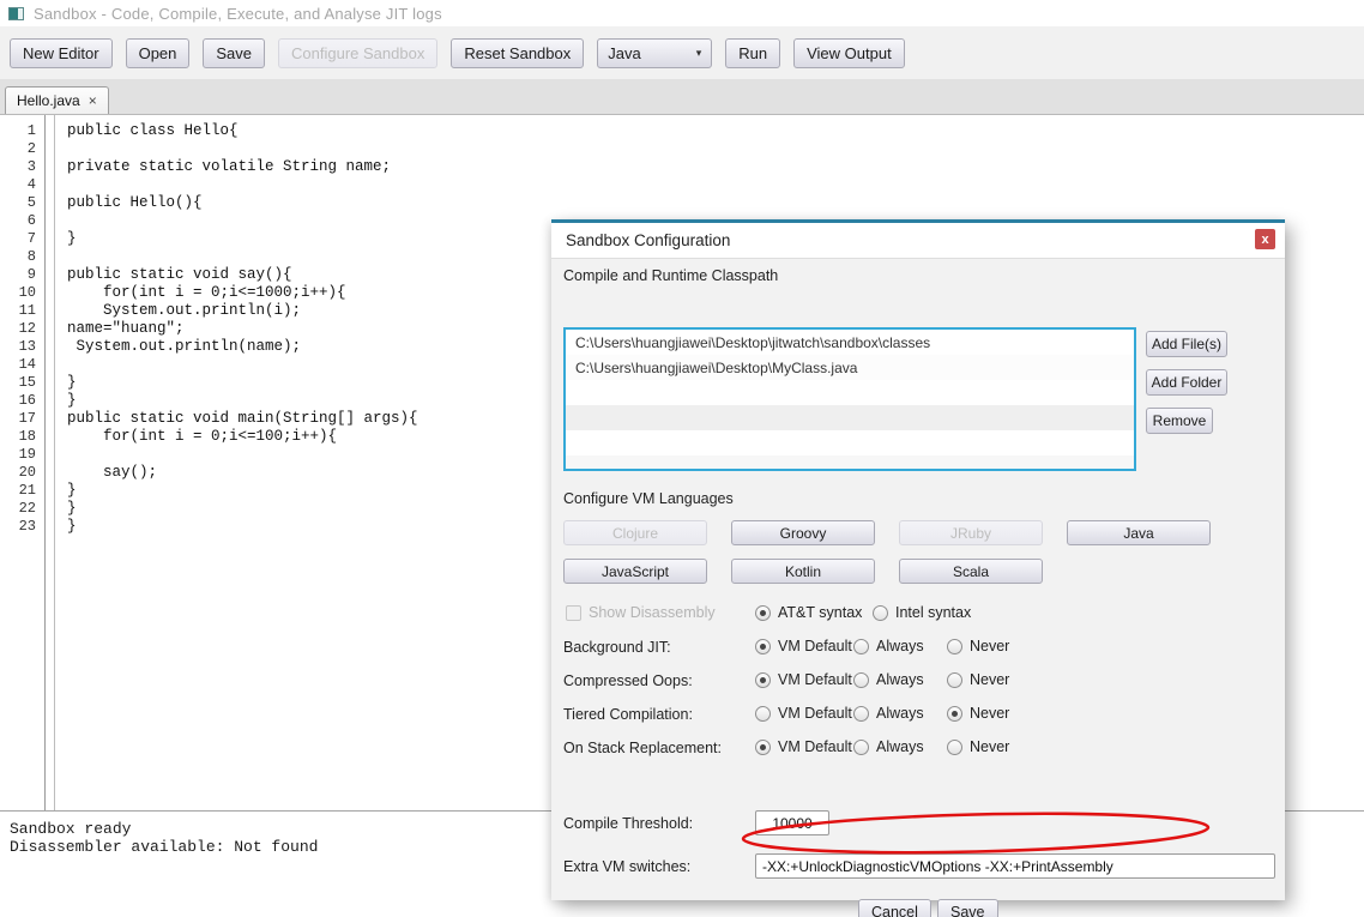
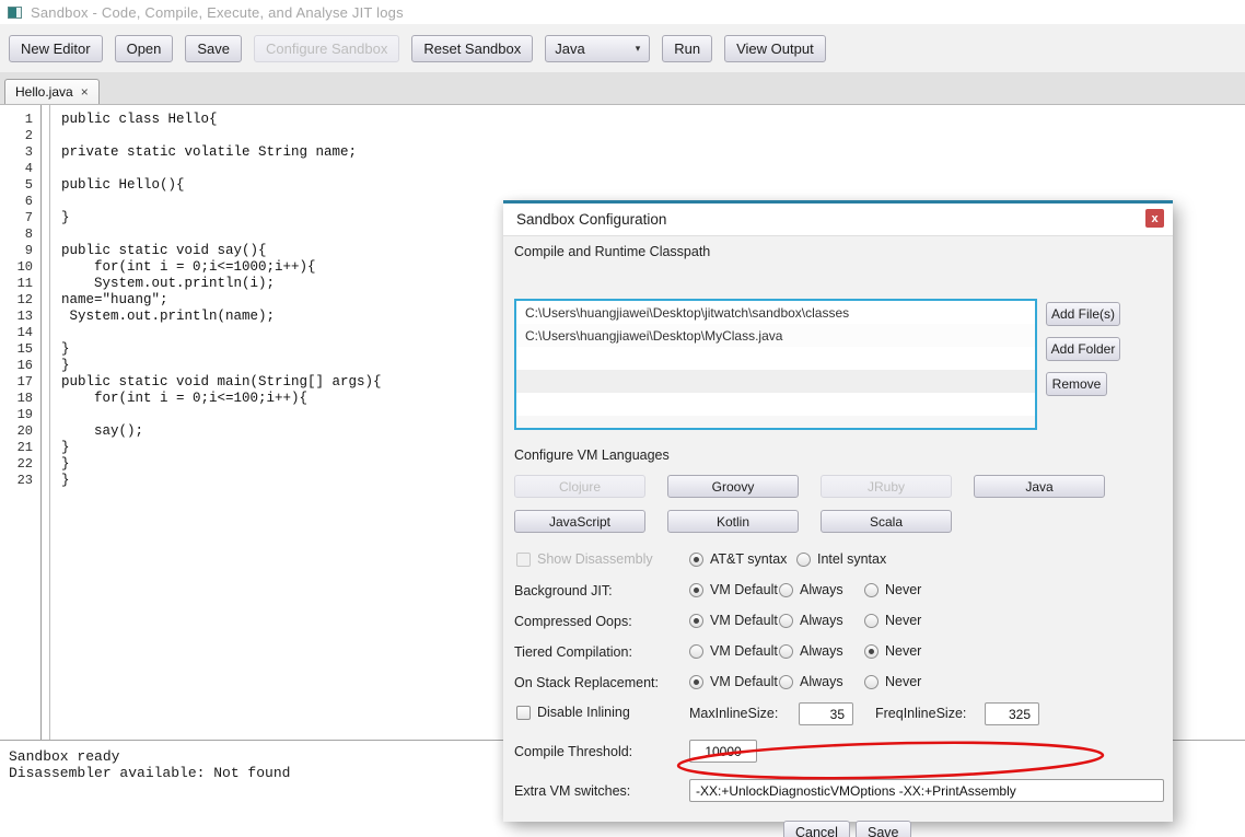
  Sandbox - Code, Compile, Execute, and Analyse JIT logs
  New Editor
  Open
  Save
  Configure Sandbox
  Reset Sandbox
  Java
  ▾
  Run
  View Output
  Hello.java
  ×
  1
  2
  3
  4
  5
  6
  7
  8
  9
  10
  11
  12
  13
  14
  15
  16
  17
  18
  19
  20
  21
  22
  23
  public class Hello{
  private static volatile String name;
  public Hello(){
  }
  public static void say(){
  for(int i = 0;i<=1000;i++){
  System.out.println(i);
  name="huang";
  System.out.println(name);
  }
  }
  public static void main(String[] args){
  for(int i = 0;i<=100;i++){
  say();
  }
  }
  }
  Sandbox ready
  Disassembler available: Not found
  Sandbox Configuration
  x
  Compile and Runtime Classpath
  C:\Users\huangjiawei\Desktop\jitwatch\sandbox\classes
  C:\Users\huangjiawei\Desktop\MyClass.java
  Add File(s)
  Add Folder
  Remove
  Configure VM Languages
  Clojure
  Groovy
  JRuby
  Java
  JavaScript
  Kotlin
  Scala
  Show Disassembly
  AT&T syntax
  Intel syntax
  Background JIT:
  VM Default
  Always
  Never
  Compressed Oops:
  VM Default
  Always
  Never
  Tiered Compilation:
  VM Default
  Always
  Never
  On Stack Replacement:
  VM Default
  Always
  Never
+ Disable Inlining
+ MaxInlineSize:
+ 35
+ FreqInlineSize:
+ 325
  Compile Threshold:
  1000
  Extra VM switches:
  -XX:+UnlockDiagnosticVMOptions -XX:+PrintAssembly
  Cancel
  Save
